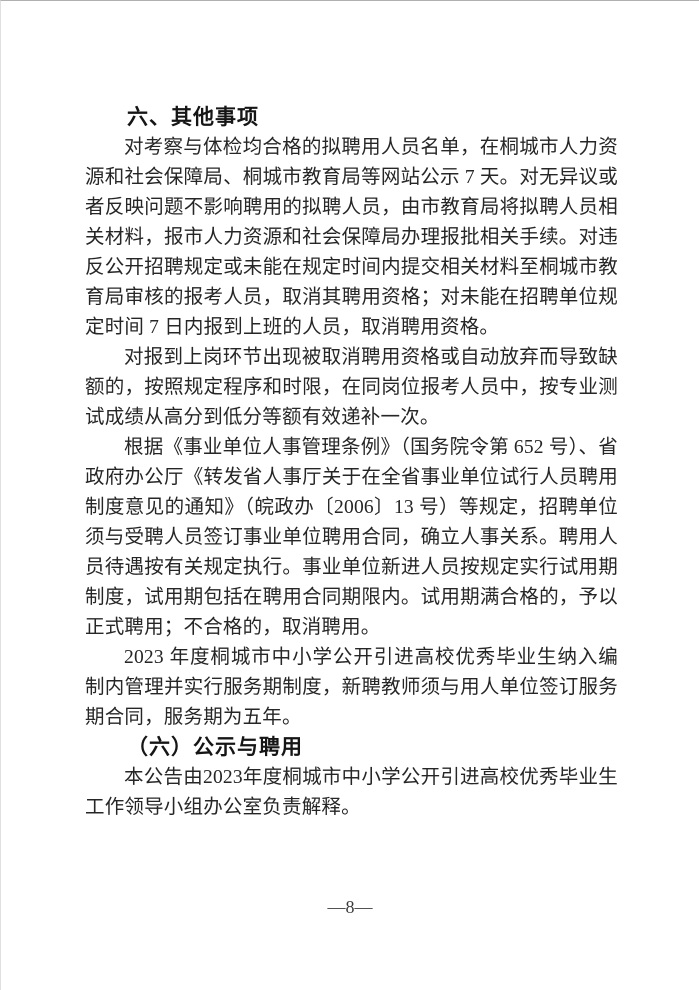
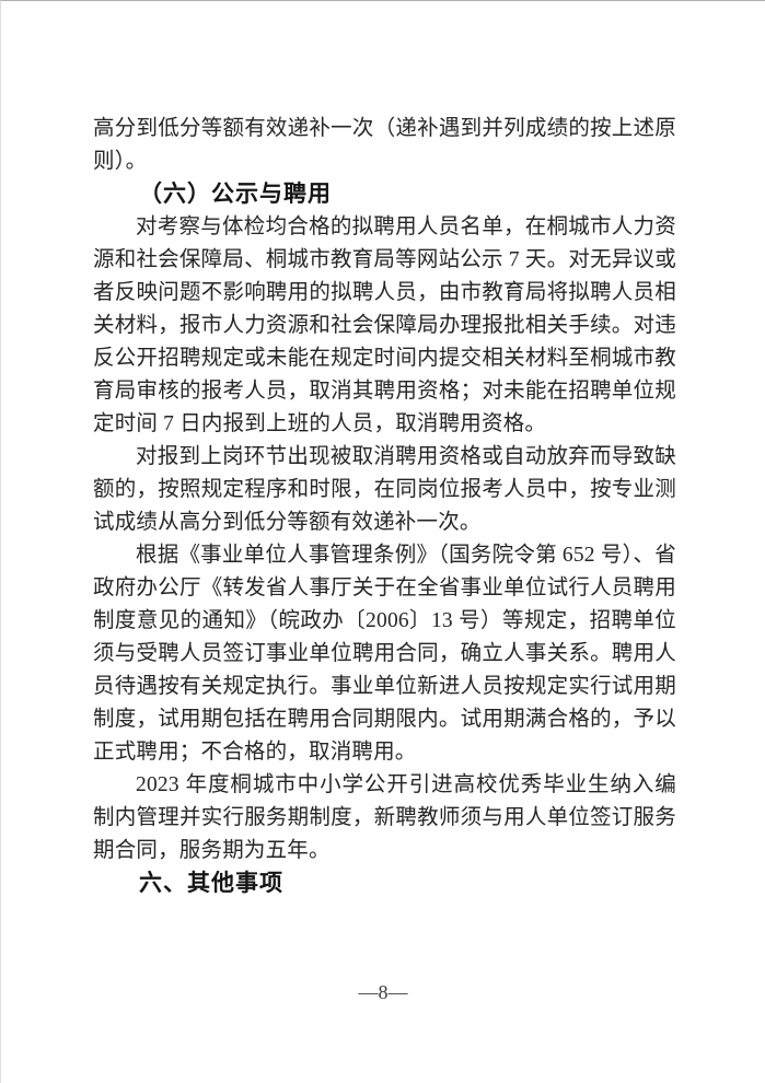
+ 高分到低分等额有效递补一次（递补遇到并列成绩的按上述原则）。
- 六、其他事项
+ （六）公示与聘用
  对考察与体检均合格的拟聘用人员名单，在桐城市人力资源和社会保障局、桐城市教育局等网站公示 7 天。对无异议或者反映问题不影响聘用的拟聘人员，由市教育局将拟聘人员相关材料，报市人力资源和社会保障局办理报批相关手续。对违反公开招聘规定或未能在规定时间内提交相关材料至桐城市教育局审核的报考人员，取消其聘用资格；对未能在招聘单位规定时间 7 日内报到上班的人员，取消聘用资格。
  对报到上岗环节出现被取消聘用资格或自动放弃而导致缺额的，按照规定程序和时限，在同岗位报考人员中，按专业测试成绩从高分到低分等额有效递补一次。
  根据《事业单位人事管理条例》（国务院令第 652 号）、省政府办公厅《转发省人事厅关于在全省事业单位试行人员聘用制度意见的通知》（皖政办〔2006〕13 号）等规定，招聘单位须与受聘人员签订事业单位聘用合同，确立人事关系。聘用人员待遇按有关规定执行。事业单位新进人员按规定实行试用期制度，试用期包括在聘用合同期限内。试用期满合格的，予以正式聘用；不合格的，取消聘用。
  2023 年度桐城市中小学公开引进高校优秀毕业生纳入编制内管理并实行服务期制度，新聘教师须与用人单位签订服务期合同，服务期为五年。
- （六）公示与聘用
+ 六、其他事项
- 本公告由2023年度桐城市中小学公开引进高校优秀毕业生工作领导小组办公室负责解释。
  —8—
